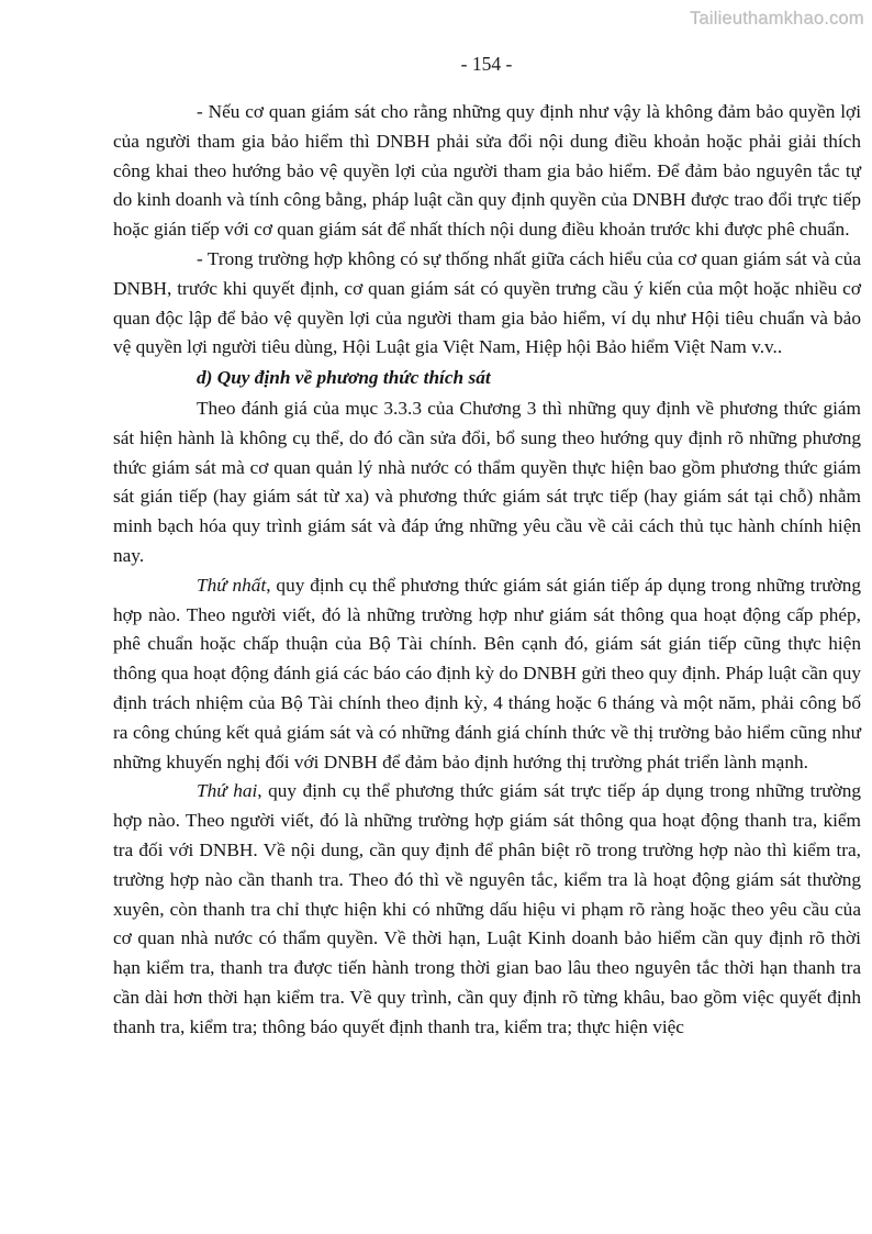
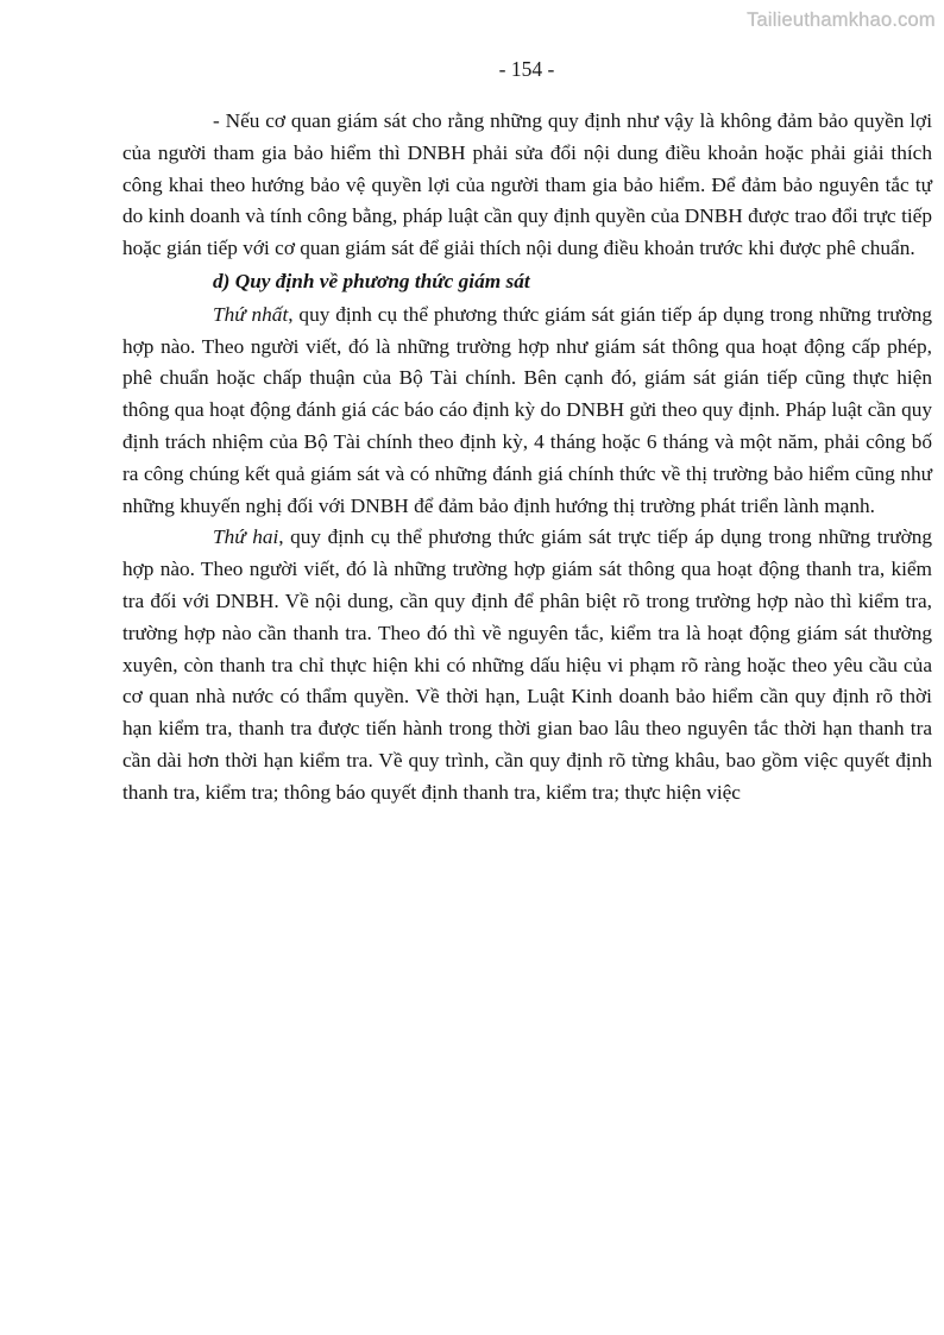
  Tailieuthamkhao.com
  - 154 -
- - Nếu cơ quan giám sát cho rằng những quy định như vậy là không đảm bảo quyền lợi của người tham gia bảo hiểm thì DNBH phải sửa đổi nội dung điều khoản hoặc phải giải thích công khai theo hướng bảo vệ quyền lợi của người tham gia bảo hiểm. Để đảm bảo nguyên tắc tự do kinh doanh và tính công bằng, pháp luật cần quy định quyền của DNBH được trao đổi trực tiếp hoặc gián tiếp với cơ quan giám sát để nhất thích nội dung điều khoản trước khi được phê chuẩn.
+ - Nếu cơ quan giám sát cho rằng những quy định như vậy là không đảm bảo quyền lợi của người tham gia bảo hiểm thì DNBH phải sửa đổi nội dung điều khoản hoặc phải giải thích công khai theo hướng bảo vệ quyền lợi của người tham gia bảo hiểm. Để đảm bảo nguyên tắc tự do kinh doanh và tính công bằng, pháp luật cần quy định quyền của DNBH được trao đổi trực tiếp hoặc gián tiếp với cơ quan giám sát để giải thích nội dung điều khoản trước khi được phê chuẩn.
- - Trong trường hợp không có sự thống nhất giữa cách hiểu của cơ quan giám sát và của DNBH, trước khi quyết định, cơ quan giám sát có quyền trưng cầu ý kiến của một hoặc nhiều cơ quan độc lập để bảo vệ quyền lợi của người tham gia bảo hiểm, ví dụ như Hội tiêu chuẩn và bảo vệ quyền lợi người tiêu dùng, Hội Luật gia Việt Nam, Hiệp hội Bảo hiểm Việt Nam v.v..
- d) Quy định về phương thức thích sát
+ d) Quy định về phương thức giám sát
- Theo đánh giá của mục 3.3.3 của Chương 3 thì những quy định về phương thức giám sát hiện hành là không cụ thể, do đó cần sửa đổi, bổ sung theo hướng quy định rõ những phương thức giám sát mà cơ quan quản lý nhà nước có thẩm quyền thực hiện bao gồm phương thức giám sát gián tiếp (hay giám sát từ xa) và phương thức giám sát trực tiếp (hay giám sát tại chỗ) nhằm minh bạch hóa quy trình giám sát và đáp ứng những yêu cầu về cải cách thủ tục hành chính hiện nay.
  Thứ nhất, quy định cụ thể phương thức giám sát gián tiếp áp dụng trong những trường hợp nào. Theo người viết, đó là những trường hợp như giám sát thông qua hoạt động cấp phép, phê chuẩn hoặc chấp thuận của Bộ Tài chính. Bên cạnh đó, giám sát gián tiếp cũng thực hiện thông qua hoạt động đánh giá các báo cáo định kỳ do DNBH gửi theo quy định. Pháp luật cần quy định trách nhiệm của Bộ Tài chính theo định kỳ, 4 tháng hoặc 6 tháng và một năm, phải công bố ra công chúng kết quả giám sát và có những đánh giá chính thức về thị trường bảo hiểm cũng như những khuyến nghị đối với DNBH để đảm bảo định hướng thị trường phát triển lành mạnh.
  Thứ hai, quy định cụ thể phương thức giám sát trực tiếp áp dụng trong những trường hợp nào. Theo người viết, đó là những trường hợp giám sát thông qua hoạt động thanh tra, kiểm tra đối với DNBH. Về nội dung, cần quy định để phân biệt rõ trong trường hợp nào thì kiểm tra, trường hợp nào cần thanh tra. Theo đó thì về nguyên tắc, kiểm tra là hoạt động giám sát thường xuyên, còn thanh tra chỉ thực hiện khi có những dấu hiệu vi phạm rõ ràng hoặc theo yêu cầu của cơ quan nhà nước có thẩm quyền. Về thời hạn, Luật Kinh doanh bảo hiểm cần quy định rõ thời hạn kiểm tra, thanh tra được tiến hành trong thời gian bao lâu theo nguyên tắc thời hạn thanh tra cần dài hơn thời hạn kiểm tra. Về quy trình, cần quy định rõ từng khâu, bao gồm việc quyết định thanh tra, kiểm tra; thông báo quyết định thanh tra, kiểm tra; thực hiện việc
